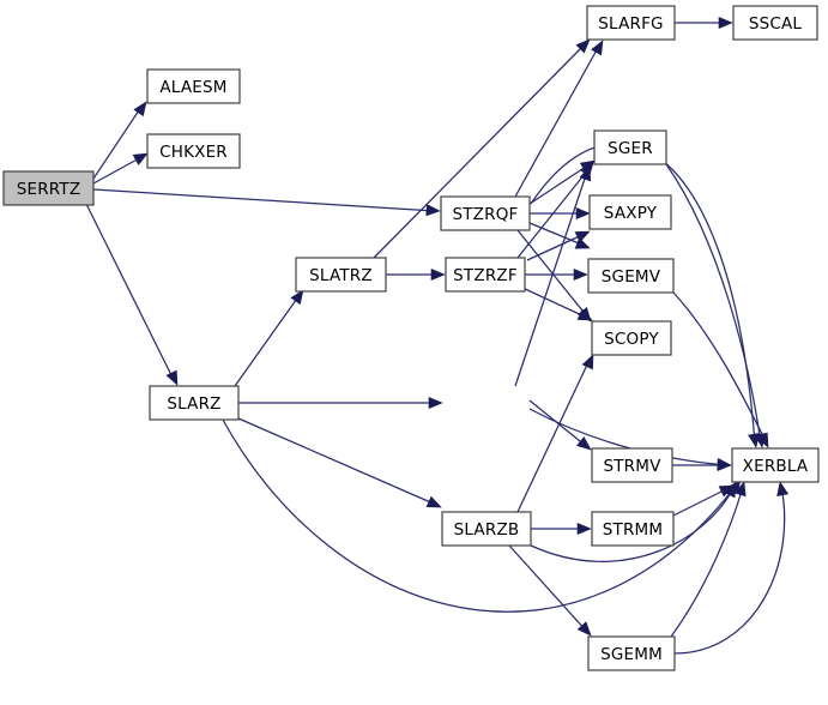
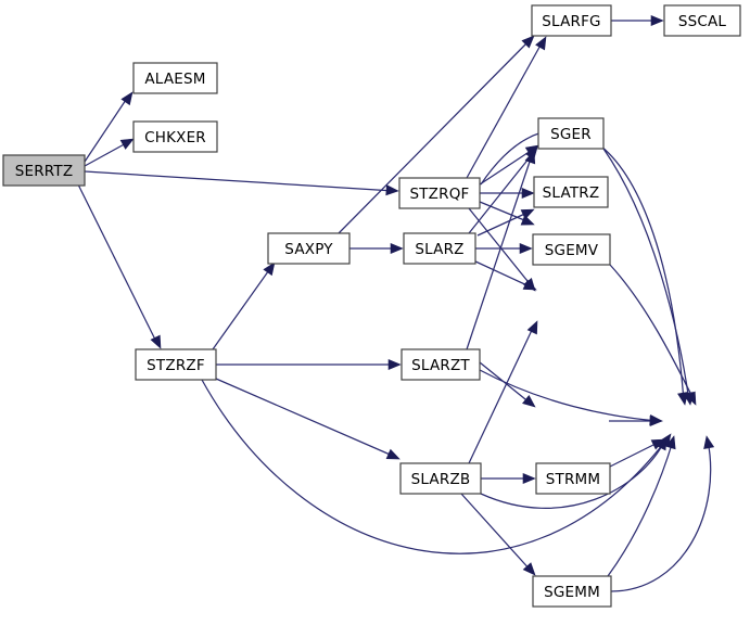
  SERRTZ
  ALAESM
  CHKXER
- SLARZ
+ STZRZF
- SLATRZ
+ SAXPY
  STZRQF
- STZRZF
+ SLARZ
+ SLARZT
  SLARZB
  SLARFG
  SSCAL
  SGER
- SAXPY
+ SLATRZ
  SGEMV
- SCOPY
- STRMV
  STRMM
  SGEMM
- XERBLA
